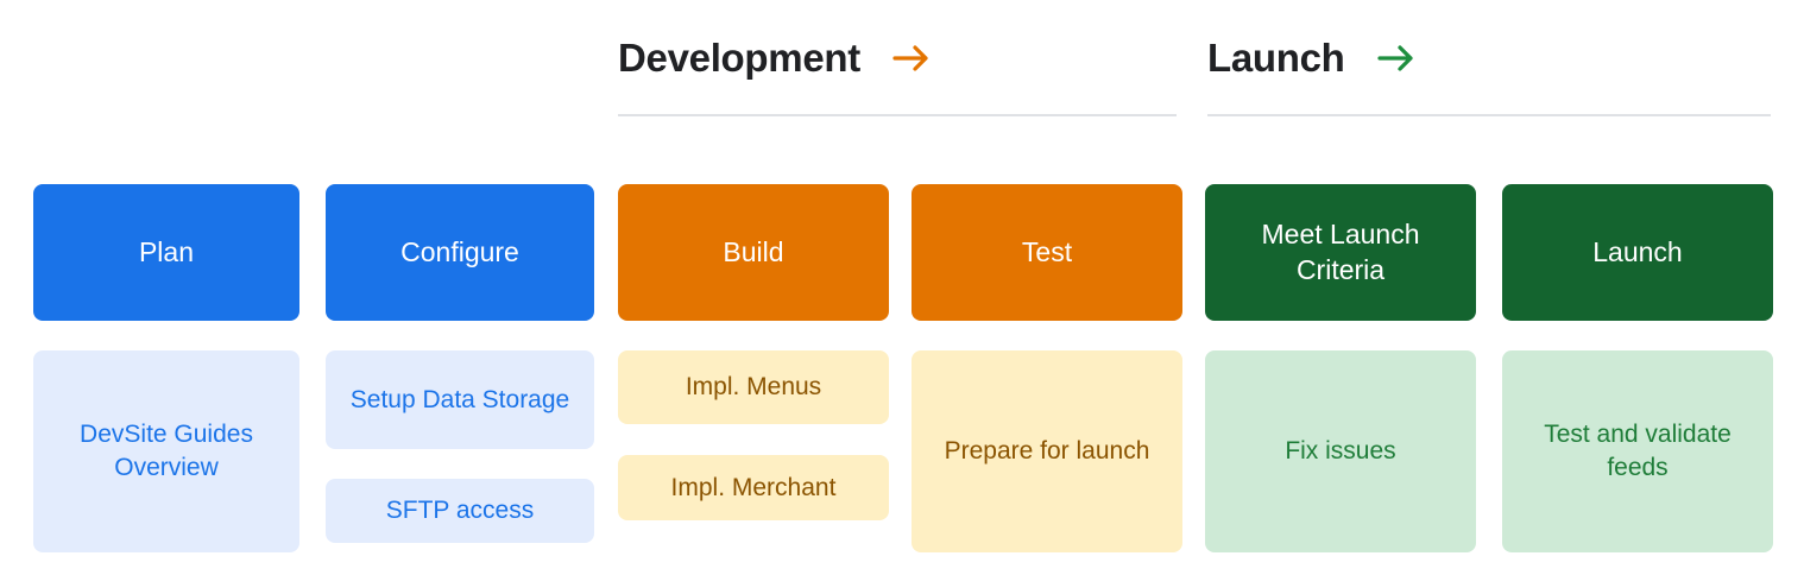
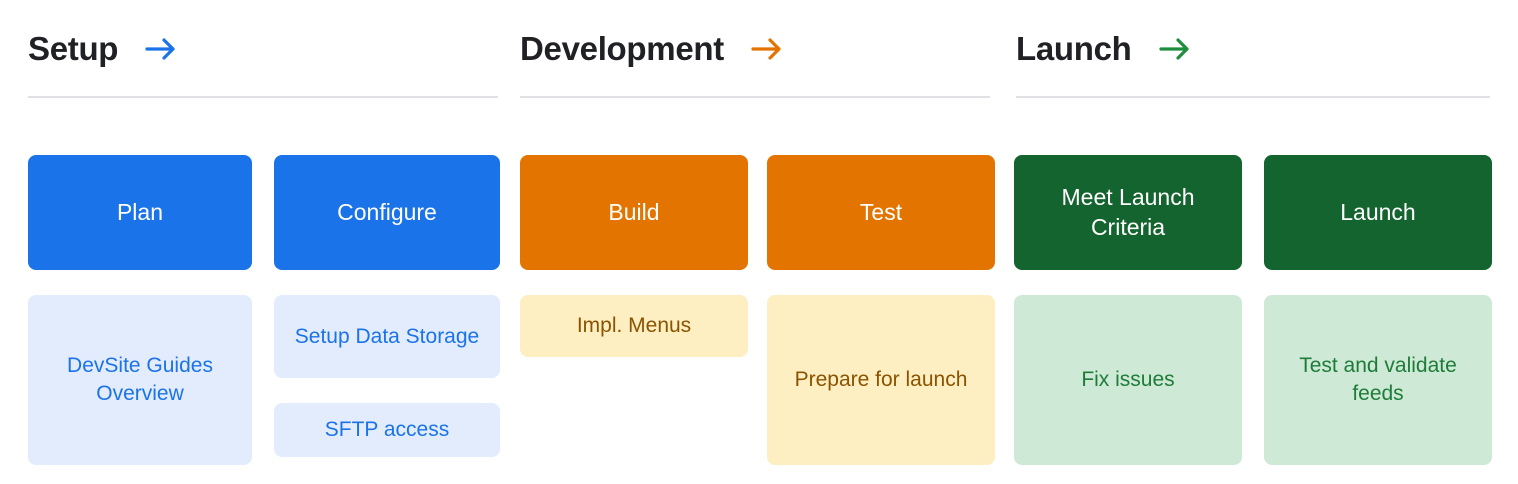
+ Setup
  Development
  Launch
  Plan
  DevSite Guides Overview
  Configure
  Setup Data Storage
  SFTP access
  Build
  Impl. Menus
- Impl. Merchant
  Test
  Prepare for launch
  Meet Launch Criteria
  Fix issues
  Launch
  Test and validate feeds
